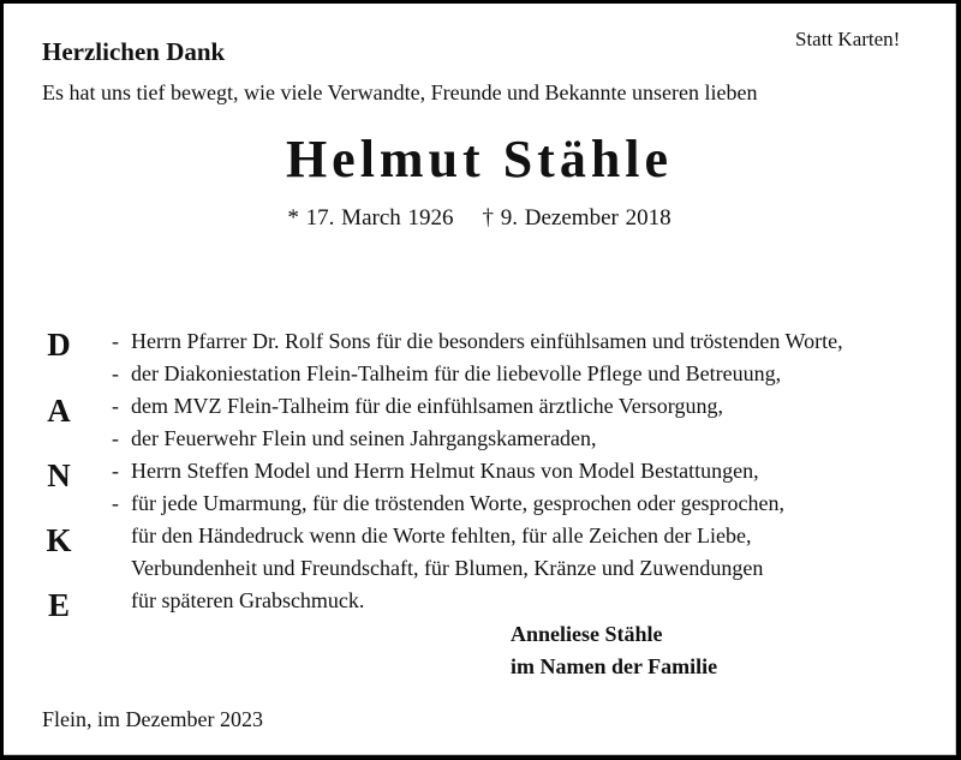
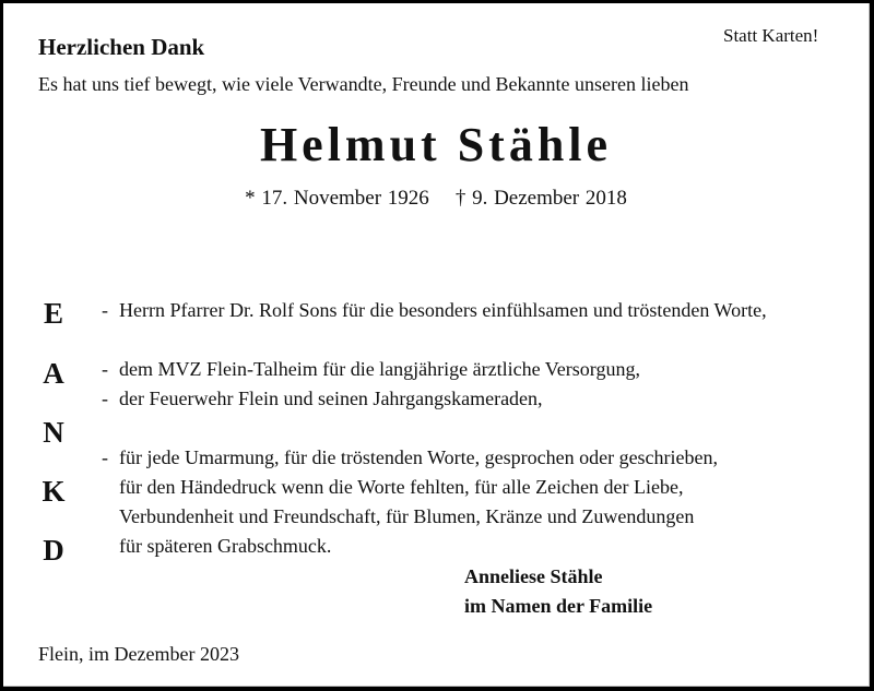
  Herzlichen Dank
  Statt Karten!
  Es hat uns tief bewegt, wie viele Verwandte, Freunde und Bekannte unseren lieben
  Helmut Stähle
- * 17. March 1926 † 9. Dezember 2018
+ * 17. November 1926 † 9. Dezember 2018
- D
+ E
  A
  N
  K
- E
+ D
  - Herrn Pfarrer Dr. Rolf Sons für die besonders einfühlsamen und tröstenden Worte,
- - der Diakoniestation Flein-Talheim für die liebevolle Pflege und Betreuung,
- - dem MVZ Flein-Talheim für die einfühlsamen ärztliche Versorgung,
+ - dem MVZ Flein-Talheim für die langjährige ärztliche Versorgung,
  - der Feuerwehr Flein und seinen Jahrgangskameraden,
- - Herrn Steffen Model und Herrn Helmut Knaus von Model Bestattungen,
- - für jede Umarmung, für die tröstenden Worte, gesprochen oder gesprochen,
+ - für jede Umarmung, für die tröstenden Worte, gesprochen oder geschrieben,
  für den Händedruck wenn die Worte fehlten, für alle Zeichen der Liebe,
  Verbundenheit und Freundschaft, für Blumen, Kränze und Zuwendungen
  für späteren Grabschmuck.
  Anneliese Stähle
  im Namen der Familie
  Flein, im Dezember 2023
